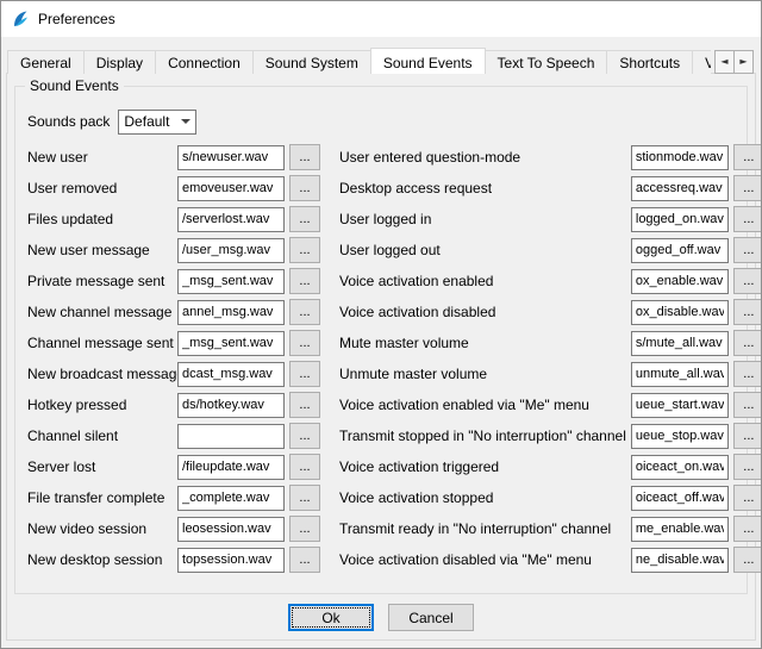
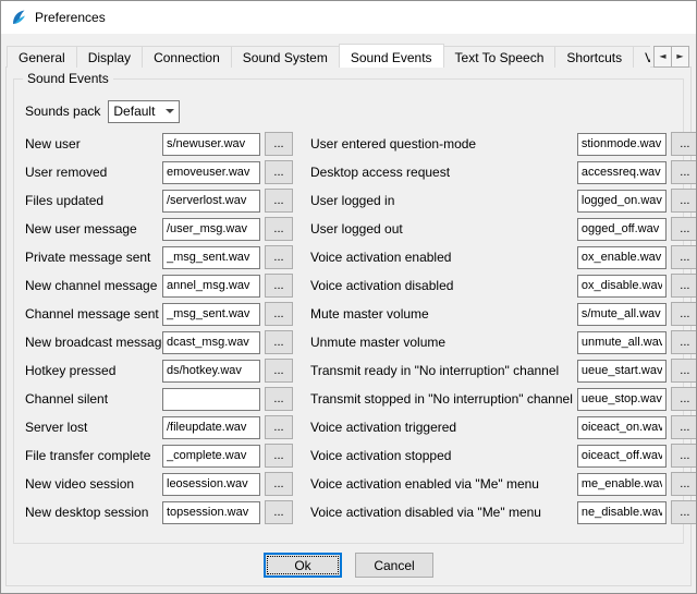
  Preferences
  General
  Display
  Connection
  Sound System
  Sound Events
  Text To Speech
  Shortcuts
  ◄
  ►
  Sound Events
  Sounds pack
  Default
  New user
  s/newuser.wav
  ...
  User removed
  emoveuser.wav
  ...
  Files updated
  /serverlost.wav
  ...
  New user message
  /user_msg.wav
  ...
  Private message sent
  _msg_sent.wav
  ...
  New channel message
  annel_msg.wav
  ...
  Channel message sent
  _msg_sent.wav
  ...
  New broadcast messag
  dcast_msg.wav
  ...
  Hotkey pressed
  ds/hotkey.wav
  ...
  Channel silent
  ...
  Server lost
  /fileupdate.wav
  ...
  File transfer complete
  _complete.wav
  ...
  New video session
  leosession.wav
  ...
  New desktop session
  topsession.wav
  ...
  User entered question-mode
  stionmode.wav
  ...
  Desktop access request
  accessreq.wav
  ...
  User logged in
  logged_on.wav
  ...
  User logged out
  ogged_off.wav
  ...
  Voice activation enabled
  ox_enable.wav
  ...
  Voice activation disabled
  ox_disable.wav
  ...
  Mute master volume
  s/mute_all.wav
  ...
  Unmute master volume
  unmute_all.wav
  ...
- Voice activation enabled via "Me" menu
+ Transmit ready in "No interruption" channel
  ueue_start.wav
  ...
  Transmit stopped in "No interruption" channel
  ueue_stop.wav
  ...
  Voice activation triggered
  oiceact_on.wav
  ...
  Voice activation stopped
  oiceact_off.wav
  ...
- Transmit ready in "No interruption" channel
+ Voice activation enabled via "Me" menu
  me_enable.wa
  ...
  Voice activation disabled via "Me" menu
  ne_disable.wav
  ...
  Ok
  Cancel
